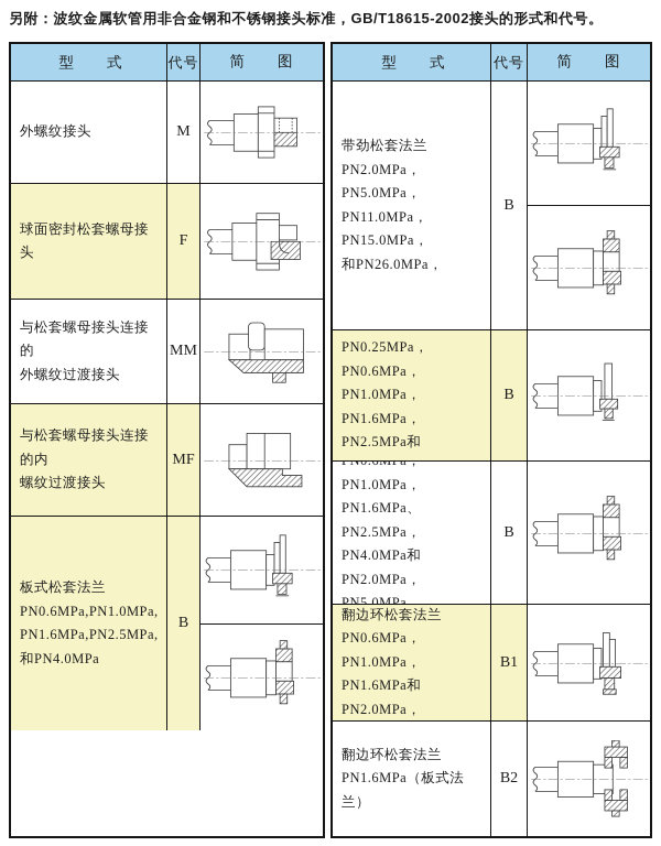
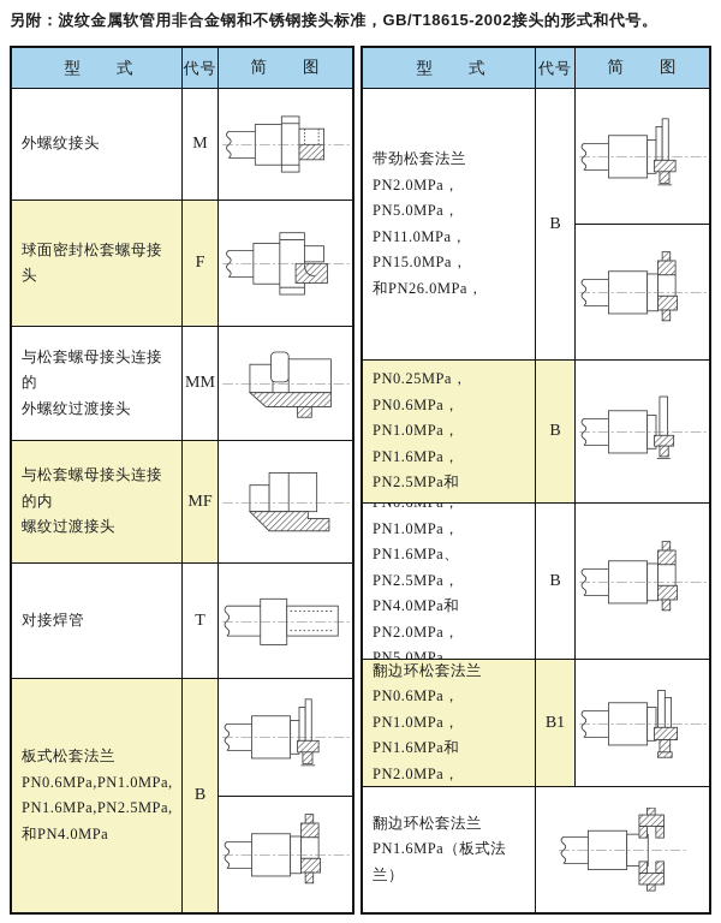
  另附：波纹金属软管用非合金钢和不锈钢接头标准，GB/T18615-2002接头的形式和代号。
  型 式
  代号
  简 图
  外螺纹接头
  M
  球面密封松套螺母接头
  F
  与松套螺母接头连接的
  外螺纹过渡接头
  MM
  与松套螺母接头连接的内
  螺纹过渡接头
  MF
+ 对接焊管
+ T
  板式松套法兰
  PN0.6MPa,PN1.0MPa,
  PN1.6MPa,PN2.5MPa,
  和PN4.0MPa
  B
  型 式
  代号
  简 图
  带劲松套法兰
  PN2.0MPa，PN5.0MPa，
  PN11.0MPa，PN15.0MPa，
  和PN26.0MPa，
  B
  PN0.25MPa，PN0.6MPa，
  PN1.0MPa，PN1.6MPa，
  B
  PN1.0MPa，PN1.6MPa、
  PN2.5MPa，PN4.0MPa和
  PN2.0MPa，PN5.0MPa，
  B
  翻边环松套法兰
  PN0.6MPa，PN1.0MPa，
  PN1.6MPa和PN2.0MPa，
  B1
  翻边环松套法兰
  PN1.6MPa（板式法兰）
- B2
